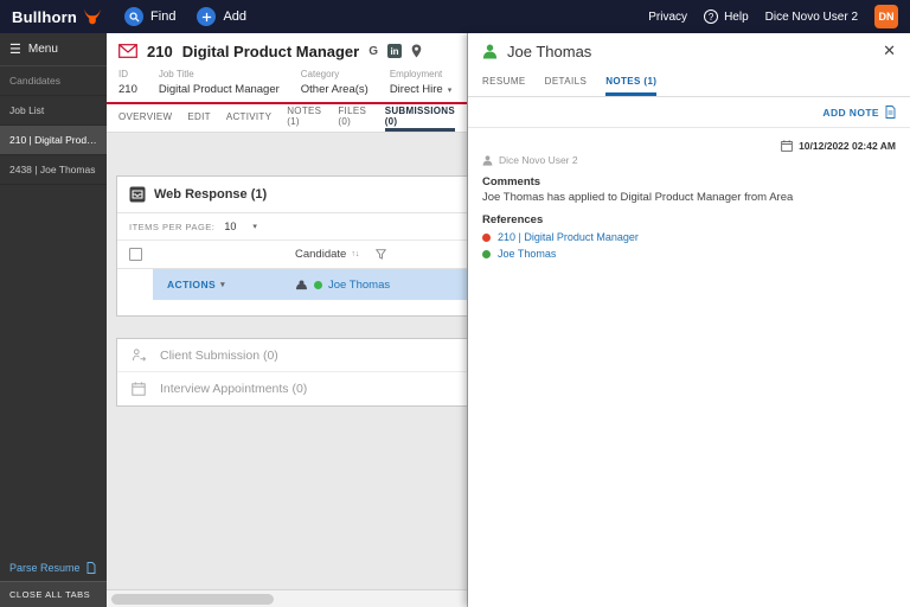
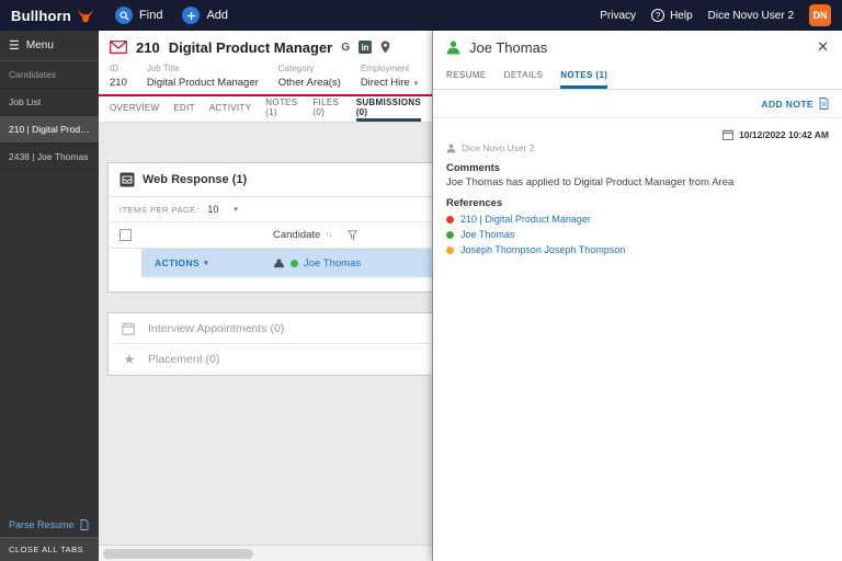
  Bullhorn
  Find
  Add
  Privacy
  ?
  Help
  Dice Novo User 2
  DN
  ☰
  Menu
  Candidates
  Job List
  210 | Digital Product
  2438 | Joe Thomas
  Parse Resume
  CLOSE ALL TABS
  210
  Digital Product Manager
  G
  in
  ID
  210
  Job Title
  Digital Product Manager
  Category
  Other Area(s)
  Employment
  Direct Hire
  OVERVIEW
  EDIT
  ACTIVITY
  NOTES (1)
  FILES (0)
  SUBMISSIONS (0)
  Web Response (1)
  ITEMS PER PAGE:
  10
  Candidate
  ACTIONS
  Joe Thomas
- Client Submission (0)
  Interview Appointments (0)
+ ★
+ Placement (0)
  Joe Thomas
  ✕
  RESUME
  DETAILS
  NOTES (1)
  ADD NOTE
- 10/12/2022 02:42 AM
+ 10/12/2022 10:42 AM
  Dice Novo User 2
  Comments
  Joe Thomas has applied to Digital Product Manager from Area
  References
  210 | Digital Product Manager
  Joe Thomas
+ Joseph Thompson Joseph Thompson
